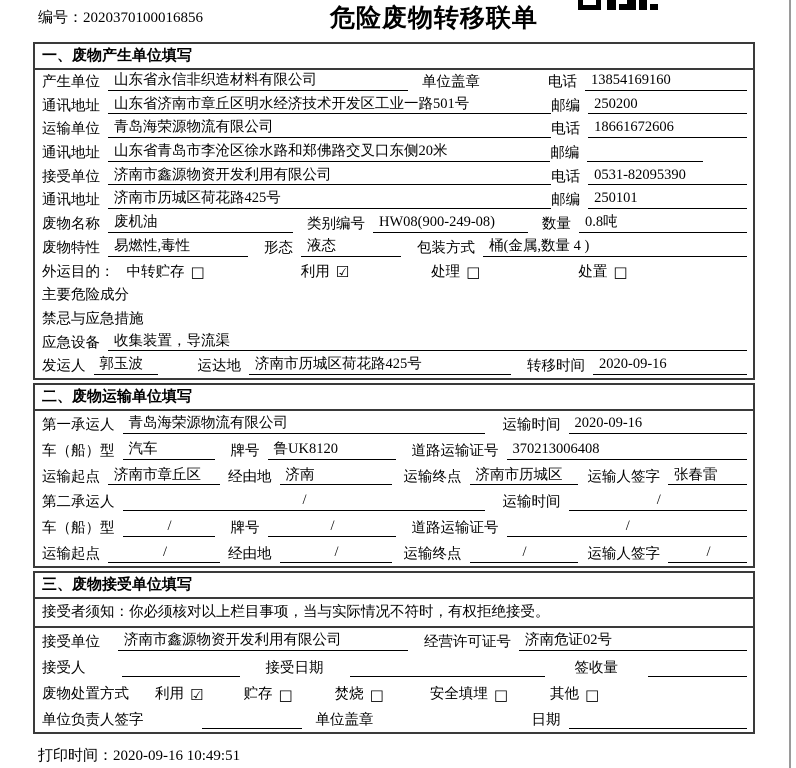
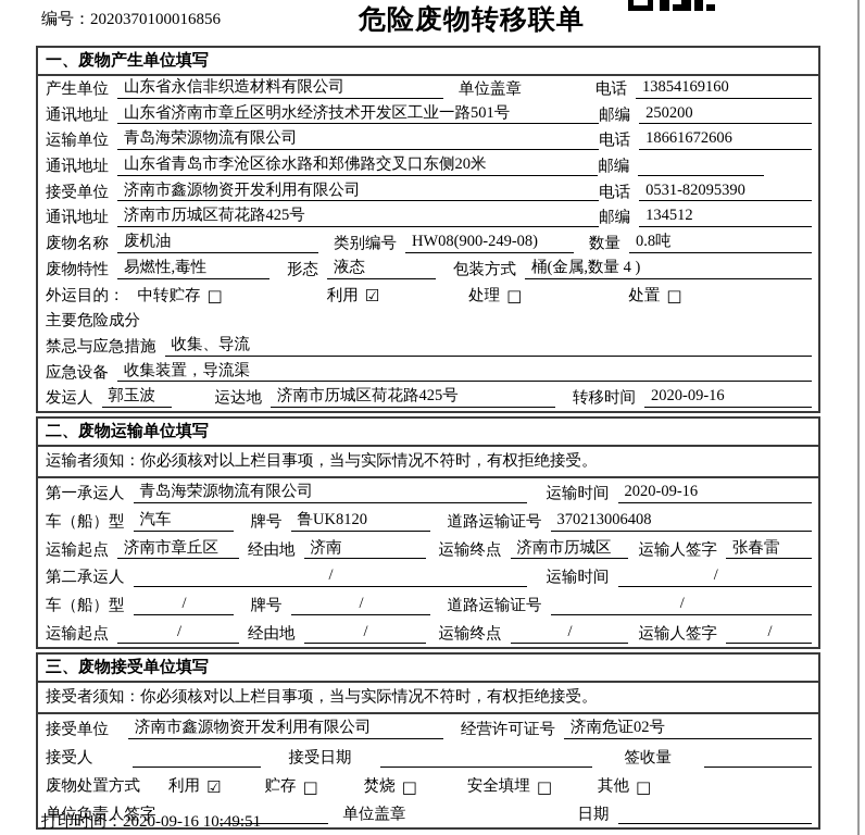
  编号：2020370100016856
  危险废物转移联单
  一、废物产生单位填写
  产生单位
  山东省永信非织造材料有限公司
  单位盖章
  电话
  13854169160
  通讯地址
  山东省济南市章丘区明水经济技术开发区工业一路501号
  邮编
  250200
  运输单位
  青岛海荣源物流有限公司
  电话
  18661672606
  通讯地址
  山东省青岛市李沧区徐水路和郑佛路交叉口东侧20米
  邮编
  接受单位
  济南市鑫源物资开发利用有限公司
  电话
  0531-82095390
  通讯地址
  济南市历城区荷花路425号
  邮编
- 250101
+ 134512
  废物名称
  废机油
  类别编号
  HW08(900-249-08)
  数量
  0.8吨
  废物特性
  易燃性,毒性
  形态
  液态
  包装方式
  桶(金属,数量 4 )
  外运目的：
  中转贮存
  □
  利用
  ☑
  处理
  □
  处置
  □
  主要危险成分
  禁忌与应急措施
+ 收集、导流
  应急设备
  收集装置，导流渠
  发运人
  郭玉波
  运达地
  济南市历城区荷花路425号
  转移时间
  2020-09-16
  二、废物运输单位填写
+ 运输者须知：你必须核对以上栏目事项，当与实际情况不符时，有权拒绝接受。
  第一承运人
  青岛海荣源物流有限公司
  运输时间
  2020-09-16
  车（船）型
  汽车
  牌号
  鲁UK8120
  道路运输证号
  370213006408
  运输起点
  济南市章丘区
  经由地
  济南
  运输终点
  济南市历城区
  运输人签字
  张春雷
  第二承运人
  /
  运输时间
  /
  车（船）型
  /
  牌号
  /
  道路运输证号
  /
  运输起点
  /
  经由地
  /
  运输终点
  /
  运输人签字
  /
  三、废物接受单位填写
  接受者须知：你必须核对以上栏目事项，当与实际情况不符时，有权拒绝接受。
  接受单位
  济南市鑫源物资开发利用有限公司
  经营许可证号
  济南危证02号
  接受人
  接受日期
  签收量
  废物处置方式
  利用
  ☑
  贮存
  □
  焚烧
  □
  安全填埋
  □
  其他
  □
  单位负责人签字
  单位盖章
  日期
  打印时间：2020-09-16 10:49:51
